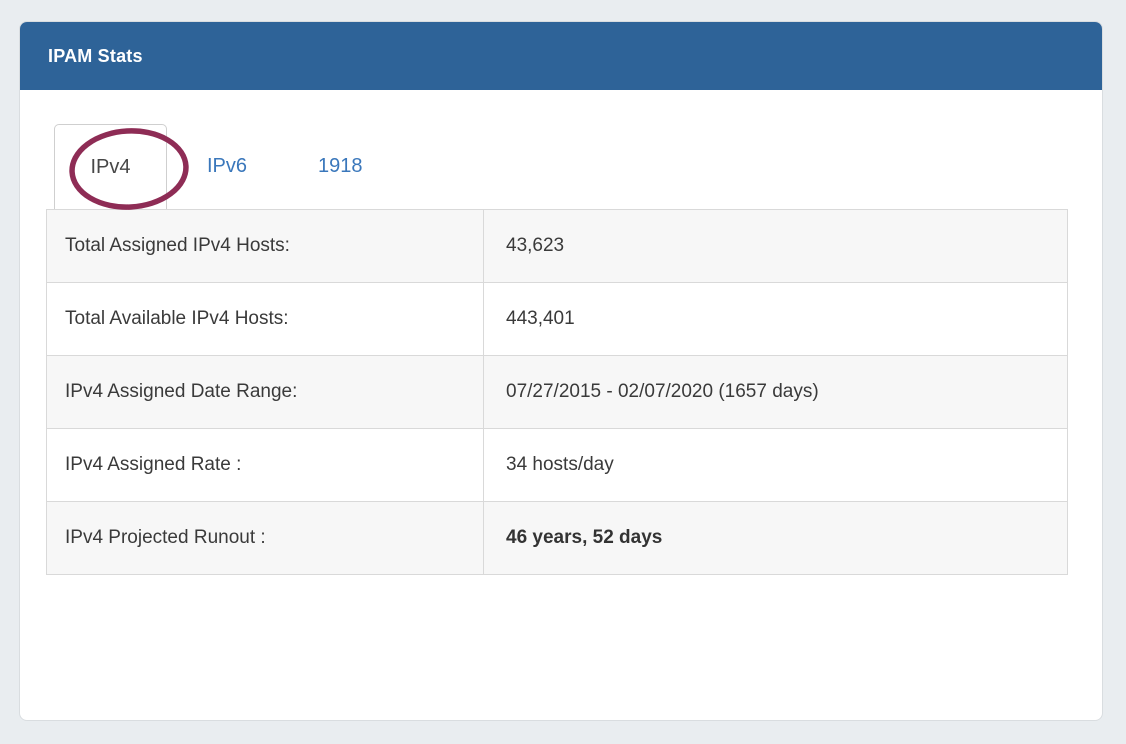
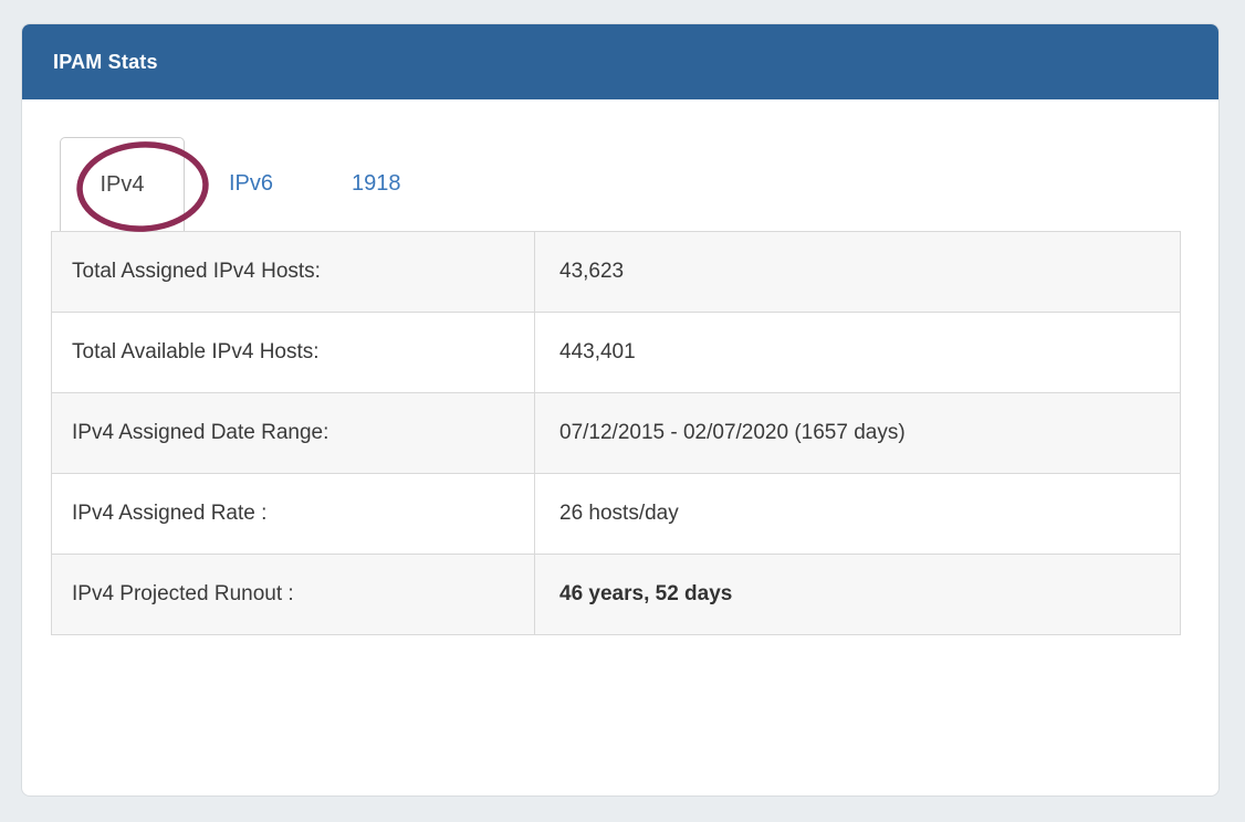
  IPAM Stats
  IPv4
  IPv6
  1918
  Total Assigned IPv4 Hosts:	43,623
  Total Available IPv4 Hosts:	443,401
- IPv4 Assigned Date Range:	07/27/2015 - 02/07/2020 (1657 days)
+ IPv4 Assigned Date Range:	07/12/2015 - 02/07/2020 (1657 days)
- IPv4 Assigned Rate :	34 hosts/day
+ IPv4 Assigned Rate :	26 hosts/day
  IPv4 Projected Runout :	46 years, 52 days
